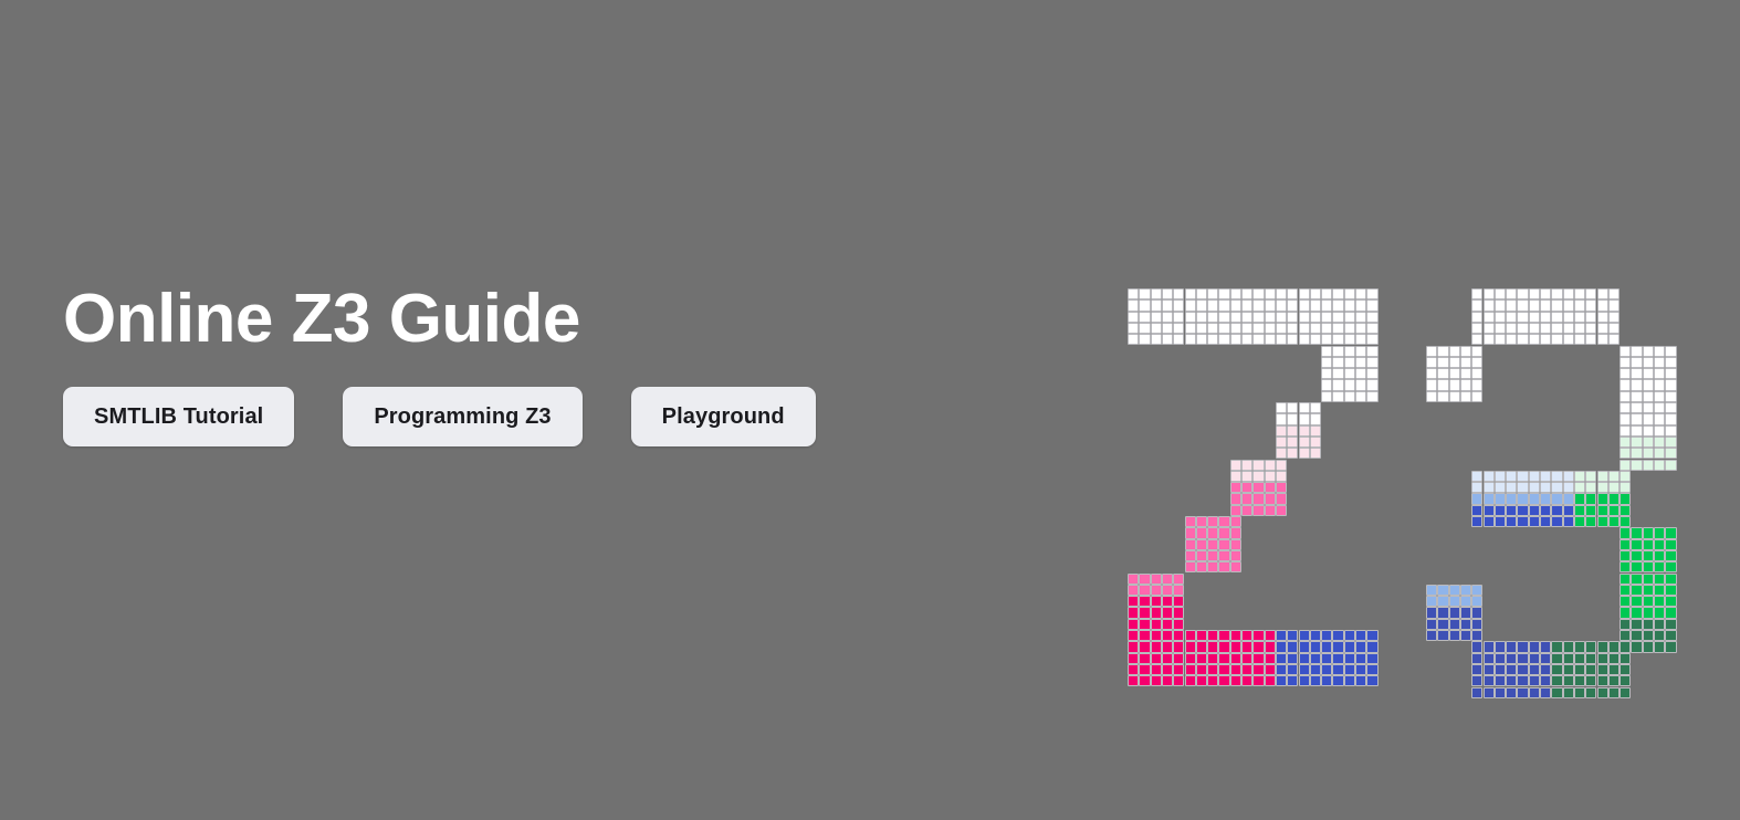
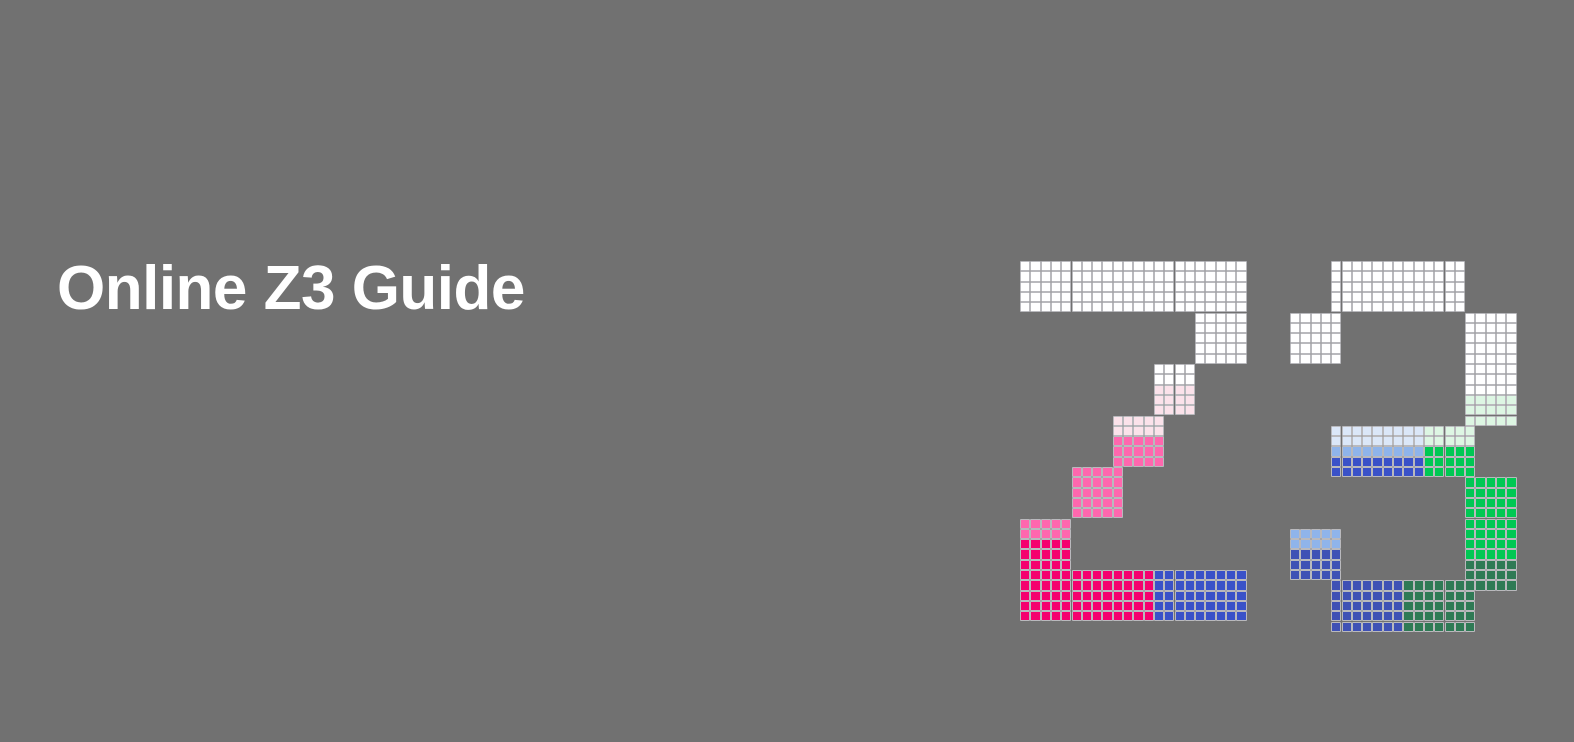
  Online Z3 Guide
- SMTLIB Tutorial
- Programming Z3
- Playground
